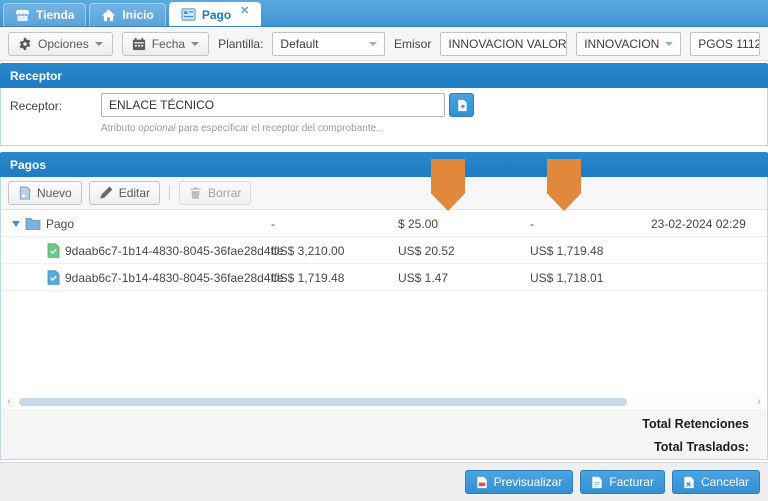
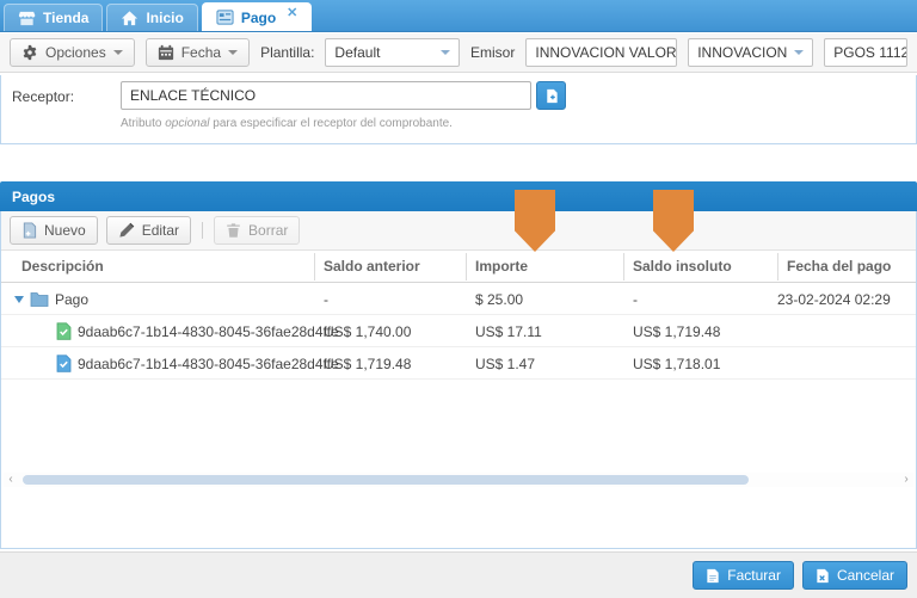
  Tienda
  Inicio
  Pago
  ✕
  Opciones
  Fecha
  Plantilla:
  Default
  Emisor
  INNOVACION VALOR
  PGOS 1112
- Receptor
  Receptor:
  ENLACE TÉCNICO
  Atributo opcional para especificar el receptor del comprobante.
  Pagos
  Nuevo
  Editar
  Borrar
+ Descripción
+ Saldo anterior
+ Importe
+ Saldo insoluto
+ Fecha del pago
  Pago
  -
  $ 25.00
  -
  23-02-2024 02:29
  9daab6c7-1b14-4830-8045-36fae28d4ffe
- US$ 3,210.00
+ US$ 1,740.00
- US$ 20.52
+ US$ 17.11
  US$ 1,719.48
  9daab6c7-1b14-4830-8045-36fae28d4ffe
  US$ 1,719.48
  US$ 1.47
  US$ 1,718.01
  ‹
  ›
- Total Retenciones
- Total Traslados:
- Previsualizar
  Facturar
  Cancelar
